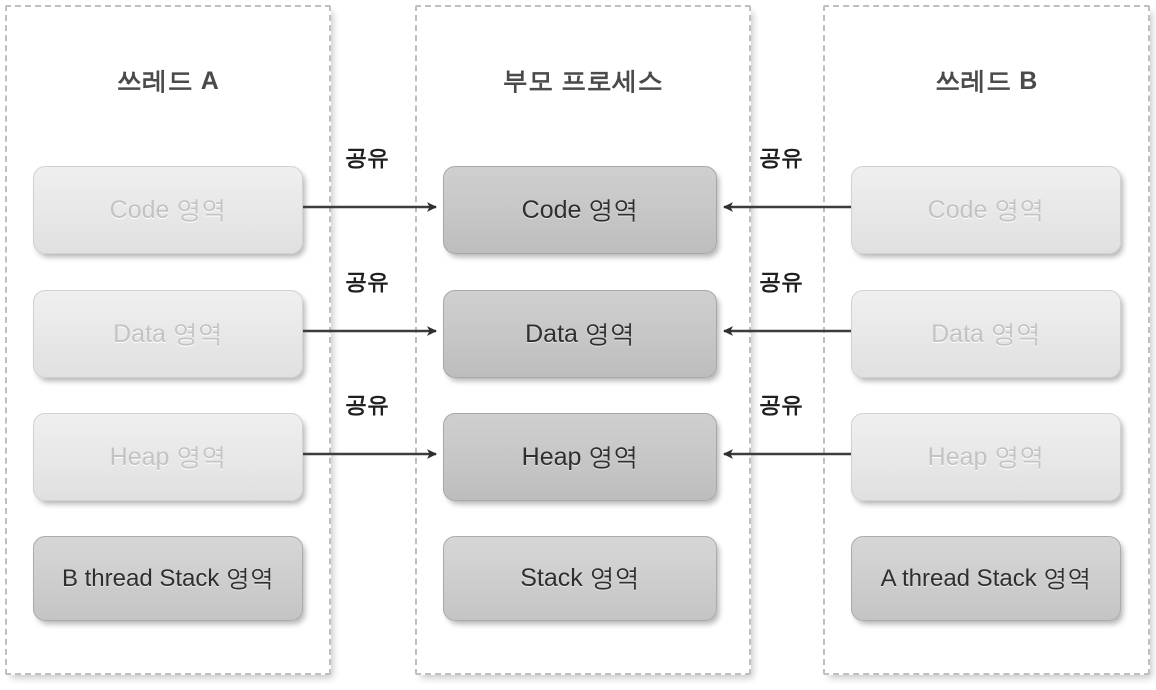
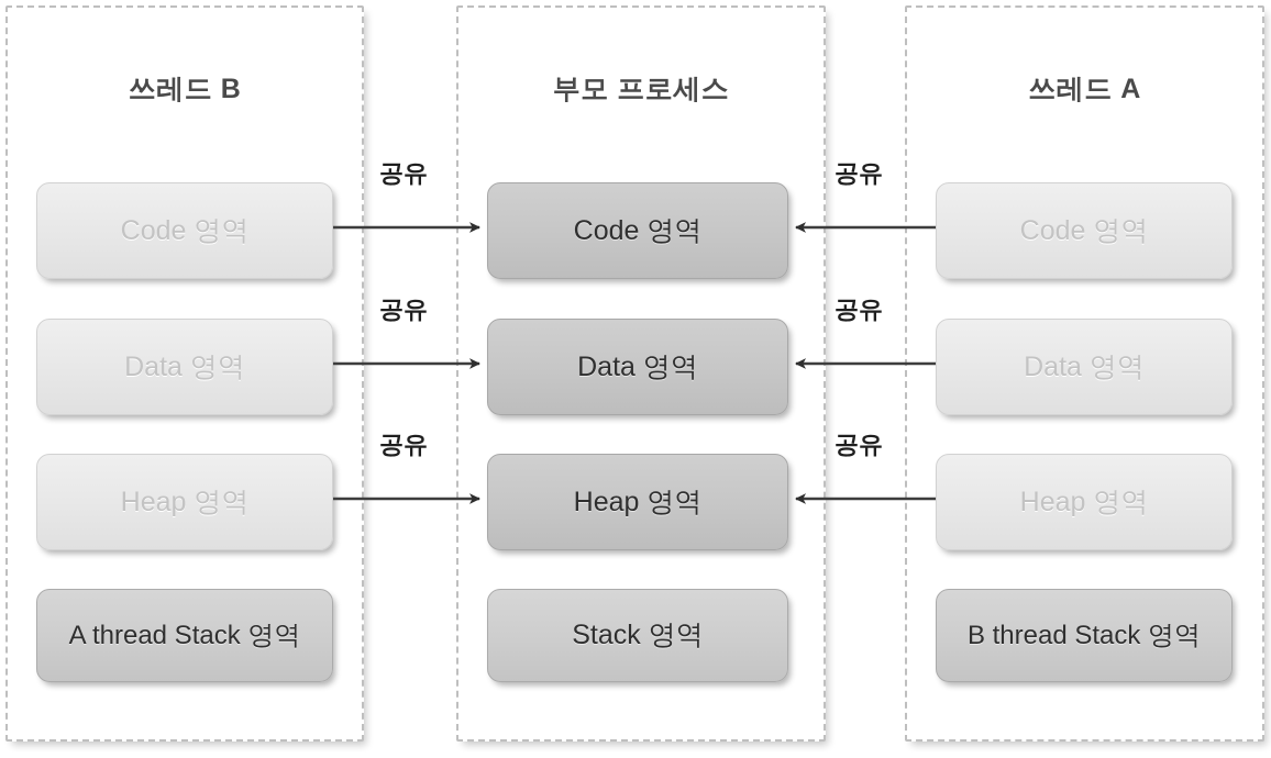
- 쓰레드 A
+ 쓰레드 B
  Code 영역
  Data 영역
  Heap 영역
- B thread Stack 영역
+ A thread Stack 영역
  부모 프로세스
  Code 영역
  Data 영역
  Heap 영역
  Stack 영역
- 쓰레드 B
+ 쓰레드 A
  Code 영역
  Data 영역
  Heap 영역
- A thread Stack 영역
+ B thread Stack 영역
  공유
  공유
  공유
  공유
  공유
  공유
